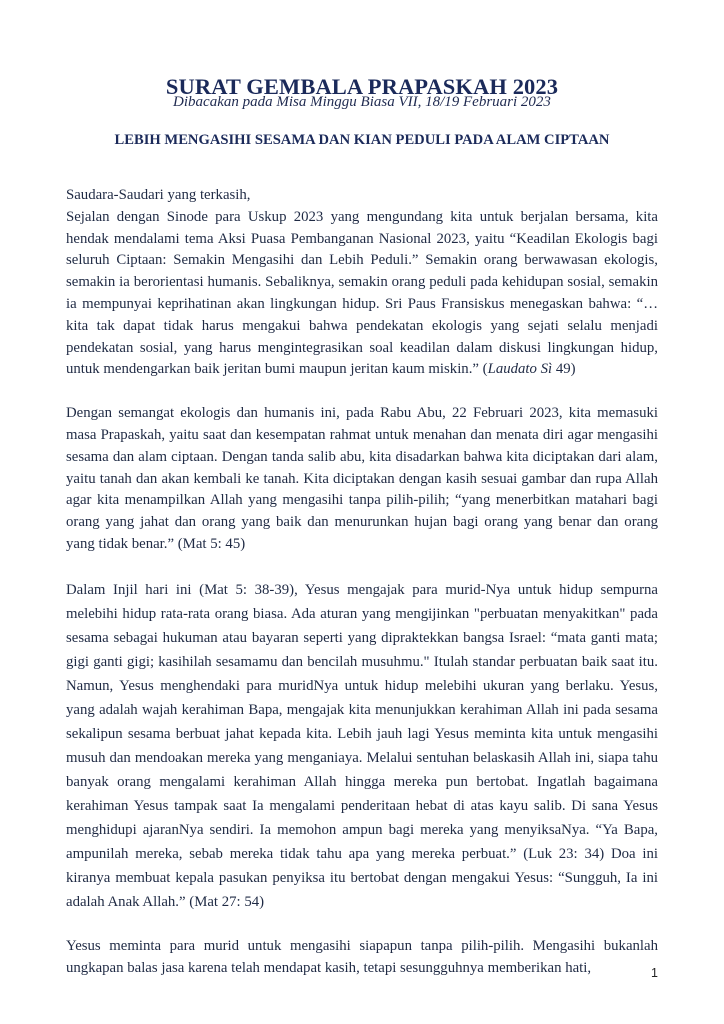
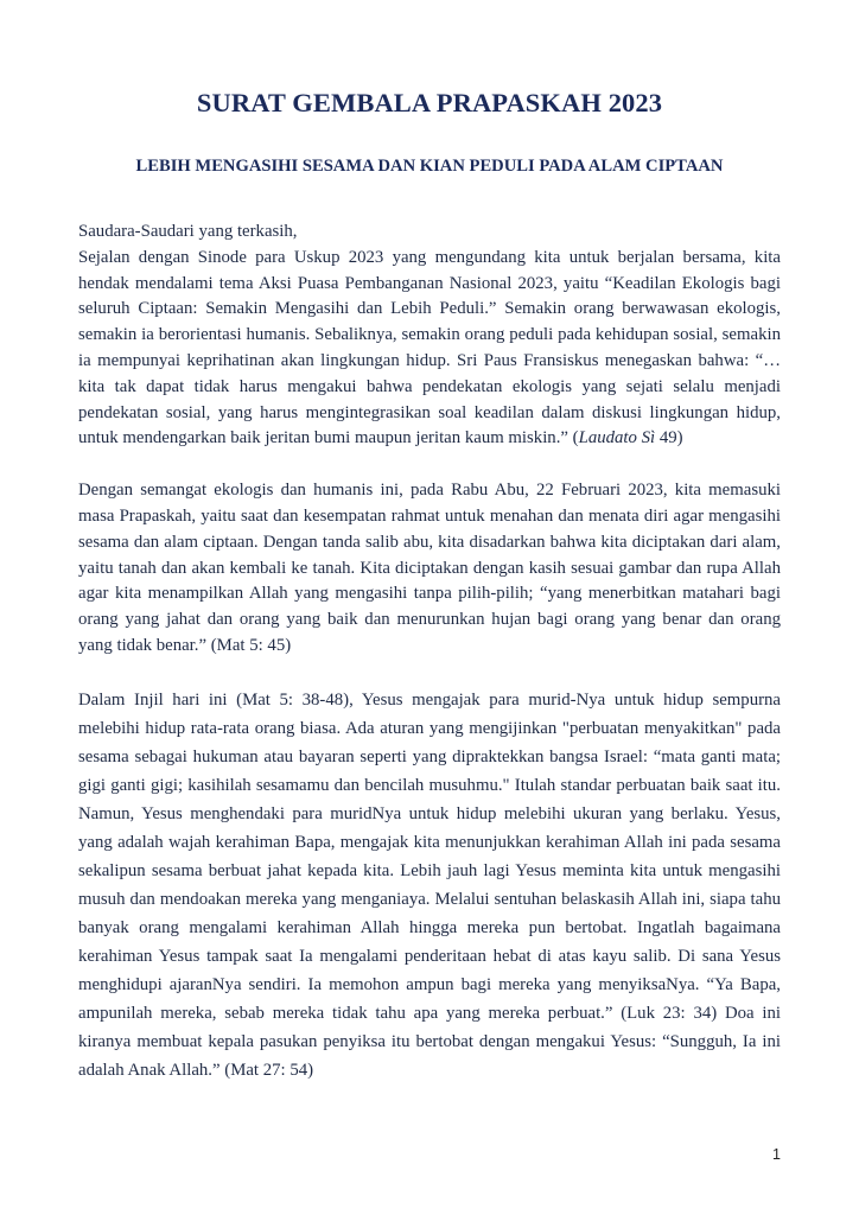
  SURAT GEMBALA PRAPASKAH 2023
- Dibacakan pada Misa Minggu Biasa VII, 18/19 Februari 2023
  LEBIH MENGASIHI SESAMA DAN KIAN PEDULI PADA ALAM CIPTAAN
  Saudara-Saudari yang terkasih,
  Sejalan dengan Sinode para Uskup 2023 yang mengundang kita untuk berjalan bersama, kita hendak mendalami tema Aksi Puasa Pembanganan Nasional 2023, yaitu “Keadilan Ekologis bagi seluruh Ciptaan: Semakin Mengasihi dan Lebih Peduli.” Semakin orang berwawasan ekologis, semakin ia berorientasi humanis. Sebaliknya, semakin orang peduli pada kehidupan sosial, semakin ia mempunyai keprihatinan akan lingkungan hidup. Sri Paus Fransiskus menegaskan bahwa: “… kita tak dapat tidak harus mengakui bahwa pendekatan ekologis yang sejati selalu menjadi pendekatan sosial, yang harus mengintegrasikan soal keadilan dalam diskusi lingkungan hidup, untuk mendengarkan baik jeritan bumi maupun jeritan kaum miskin.” (Laudato Sì 49)
  Dengan semangat ekologis dan humanis ini, pada Rabu Abu, 22 Februari 2023, kita memasuki masa Prapaskah, yaitu saat dan kesempatan rahmat untuk menahan dan menata diri agar mengasihi sesama dan alam ciptaan. Dengan tanda salib abu, kita disadarkan bahwa kita diciptakan dari alam, yaitu tanah dan akan kembali ke tanah. Kita diciptakan dengan kasih sesuai gambar dan rupa Allah agar kita menampilkan Allah yang mengasihi tanpa pilih-pilih; “yang menerbitkan matahari bagi orang yang jahat dan orang yang baik dan menurunkan hujan bagi orang yang benar dan orang yang tidak benar.” (Mat 5: 45)
- Dalam Injil hari ini (Mat 5: 38-39), Yesus mengajak para murid-Nya untuk hidup sempurna melebihi hidup rata-rata orang biasa. Ada aturan yang mengijinkan "perbuatan menyakitkan" pada sesama sebagai hukuman atau bayaran seperti yang dipraktekkan bangsa Israel: “mata ganti mata; gigi ganti gigi; kasihilah sesamamu dan bencilah musuhmu." Itulah standar perbuatan baik saat itu. Namun, Yesus menghendaki para muridNya untuk hidup melebihi ukuran yang berlaku. Yesus, yang adalah wajah kerahiman Bapa, mengajak kita menunjukkan kerahiman Allah ini pada sesama sekalipun sesama berbuat jahat kepada kita. Lebih jauh lagi Yesus meminta kita untuk mengasihi musuh dan mendoakan mereka yang menganiaya. Melalui sentuhan belaskasih Allah ini, siapa tahu banyak orang mengalami kerahiman Allah hingga mereka pun bertobat. Ingatlah bagaimana kerahiman Yesus tampak saat Ia mengalami penderitaan hebat di atas kayu salib. Di sana Yesus menghidupi ajaranNya sendiri. Ia memohon ampun bagi mereka yang menyiksaNya. “Ya Bapa, ampunilah mereka, sebab mereka tidak tahu apa yang mereka perbuat.” (Luk 23: 34) Doa ini kiranya membuat kepala pasukan penyiksa itu bertobat dengan mengakui Yesus: “Sungguh, Ia ini adalah Anak Allah.” (Mat 27: 54)
+ Dalam Injil hari ini (Mat 5: 38-48), Yesus mengajak para murid-Nya untuk hidup sempurna melebihi hidup rata-rata orang biasa. Ada aturan yang mengijinkan "perbuatan menyakitkan" pada sesama sebagai hukuman atau bayaran seperti yang dipraktekkan bangsa Israel: “mata ganti mata; gigi ganti gigi; kasihilah sesamamu dan bencilah musuhmu." Itulah standar perbuatan baik saat itu. Namun, Yesus menghendaki para muridNya untuk hidup melebihi ukuran yang berlaku. Yesus, yang adalah wajah kerahiman Bapa, mengajak kita menunjukkan kerahiman Allah ini pada sesama sekalipun sesama berbuat jahat kepada kita. Lebih jauh lagi Yesus meminta kita untuk mengasihi musuh dan mendoakan mereka yang menganiaya. Melalui sentuhan belaskasih Allah ini, siapa tahu banyak orang mengalami kerahiman Allah hingga mereka pun bertobat. Ingatlah bagaimana kerahiman Yesus tampak saat Ia mengalami penderitaan hebat di atas kayu salib. Di sana Yesus menghidupi ajaranNya sendiri. Ia memohon ampun bagi mereka yang menyiksaNya. “Ya Bapa, ampunilah mereka, sebab mereka tidak tahu apa yang mereka perbuat.” (Luk 23: 34) Doa ini kiranya membuat kepala pasukan penyiksa itu bertobat dengan mengakui Yesus: “Sungguh, Ia ini adalah Anak Allah.” (Mat 27: 54)
- Yesus meminta para murid untuk mengasihi siapapun tanpa pilih-pilih. Mengasihi bukanlah ungkapan balas jasa karena telah mendapat kasih, tetapi sesungguhnya memberikan hati,
  1
